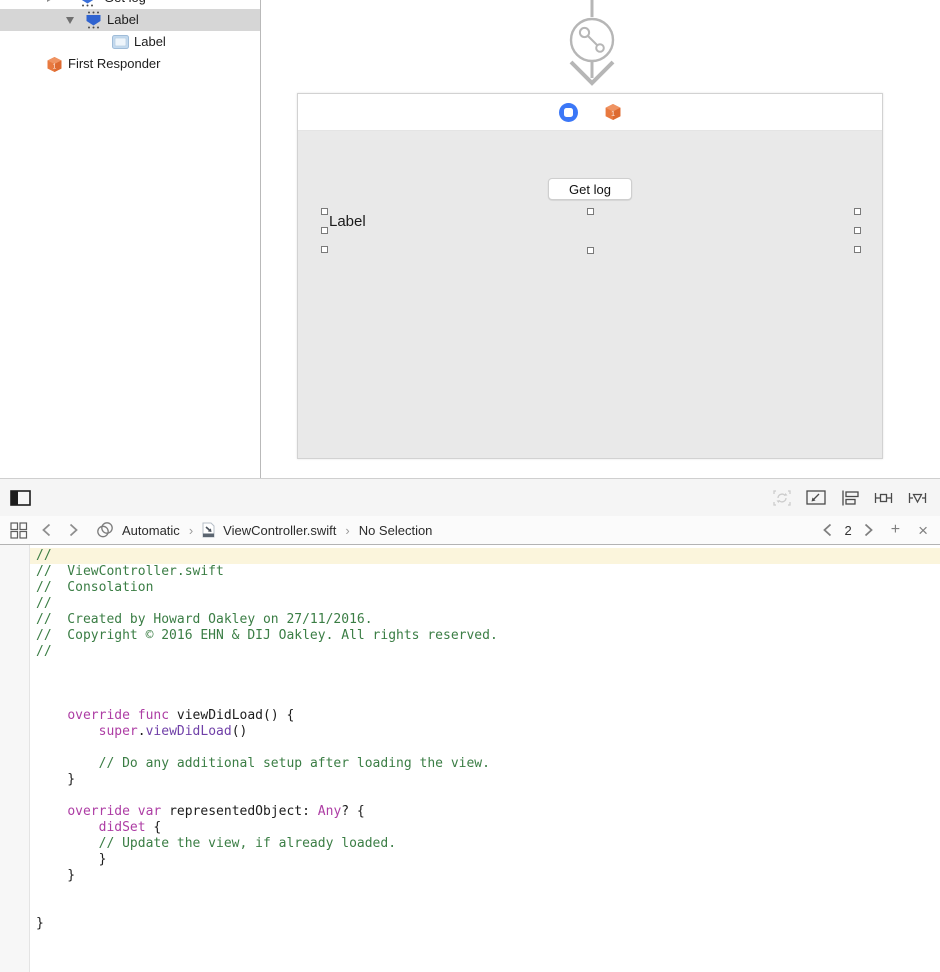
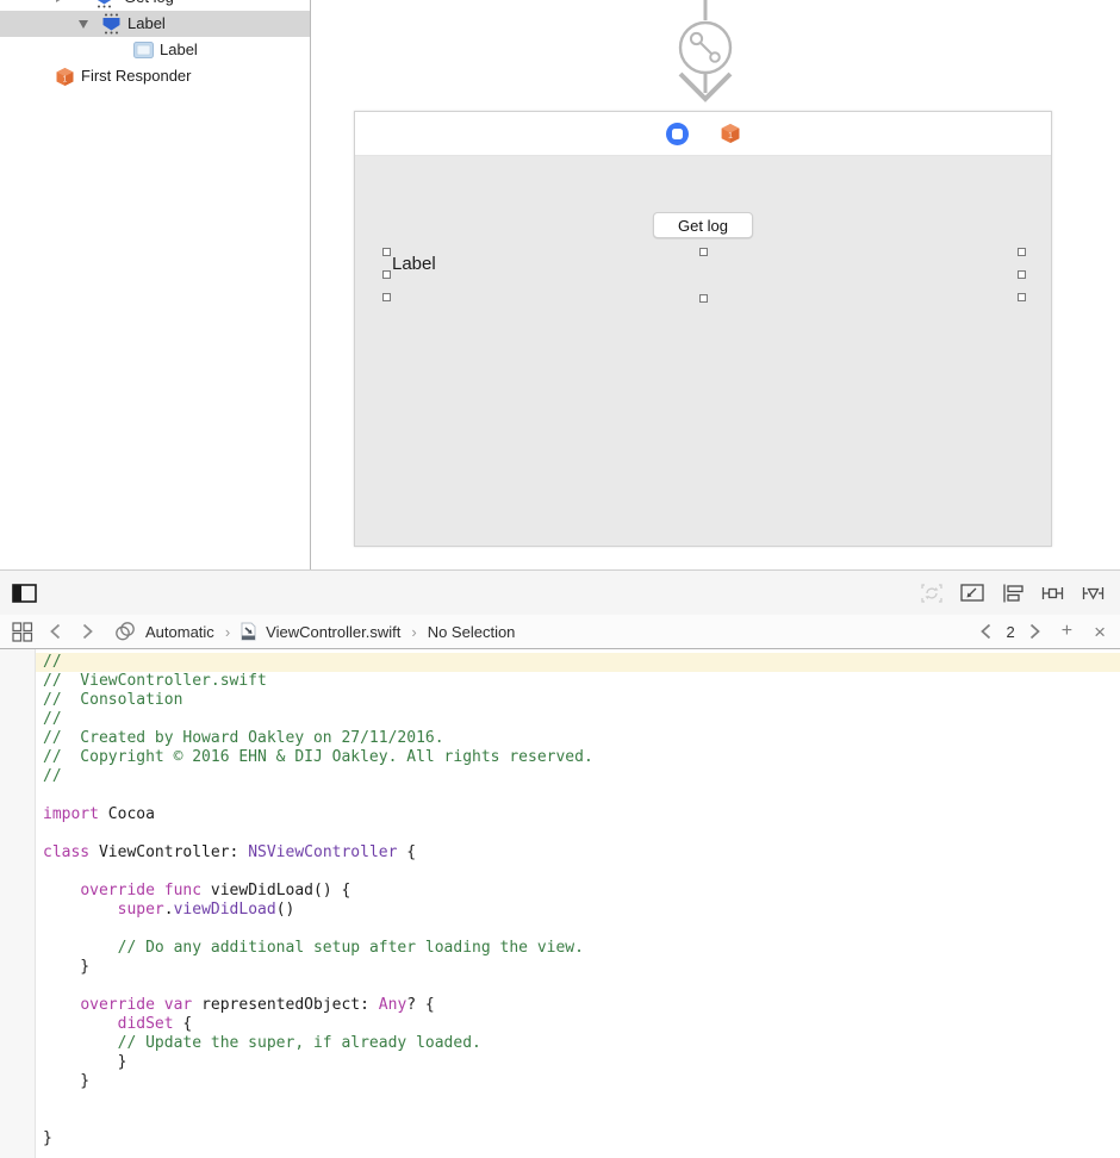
  Label
  Label
  First Responder
  1
  Get log
  Label
  Automatic
  ›
  ViewController.swift
  ›
  No Selection
  2
  +
  ×
  //
  // ViewController.swift
  // Consolation
  //
  // Created by Howard Oakley on 27/11/2016.
  // Copyright © 2016 EHN & DIJ Oakley. All rights reserved.
  //
+ import Cocoa
+ class ViewController: NSViewController {
  override func viewDidLoad() {
  super.viewDidLoad()
  // Do any additional setup after loading the view.
  }
  override var representedObject: Any? {
  didSet {
- // Update the view, if already loaded.
+ // Update the super, if already loaded.
  }
  }
  }
